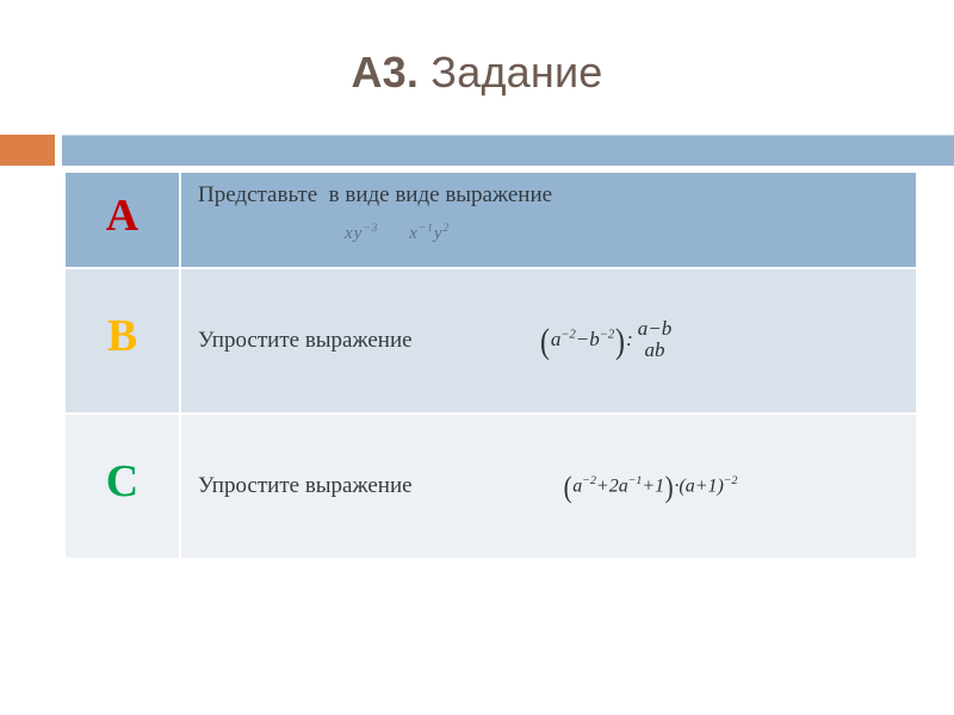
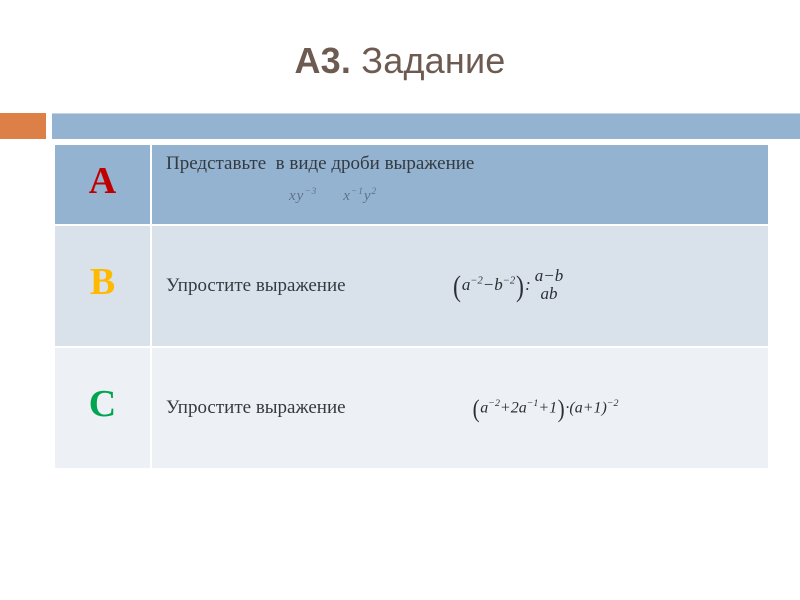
  А3. Задание
- A	Представьте в виде виде выражение xy−3 x−1y2
+ A	Представьте в виде дроби выражение xy−3 x−1y2
  B	Упростите выражение (a−2−b−2): a−bab
  C	Упростите выражение (a−2+2a−1+1)·(a+1)−2
